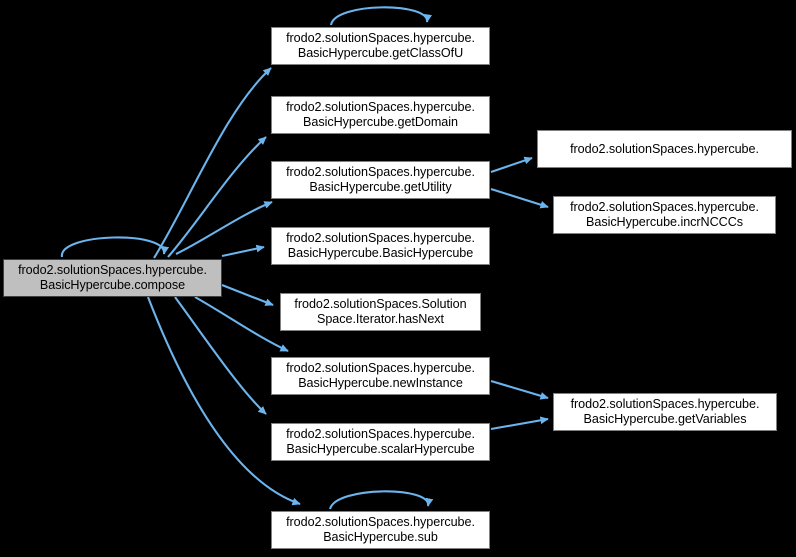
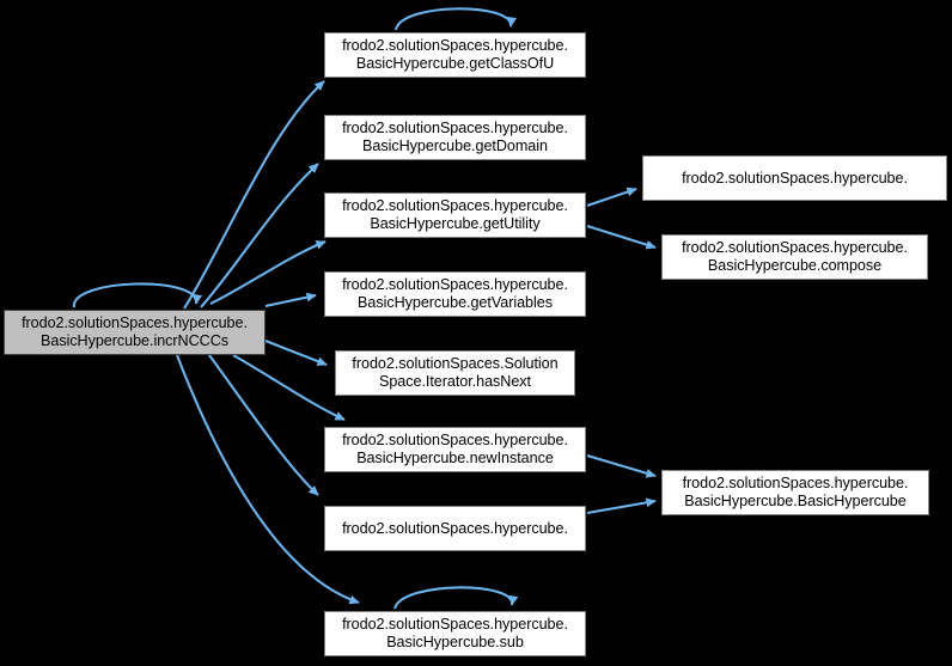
  frodo2.solutionSpaces.hypercube.
- BasicHypercube.compose
+ BasicHypercube.incrNCCCs
  frodo2.solutionSpaces.hypercube.
  BasicHypercube.getClassOfU
  frodo2.solutionSpaces.hypercube.
  BasicHypercube.getDomain
  frodo2.solutionSpaces.hypercube.
  BasicHypercube.getUtility
  frodo2.solutionSpaces.hypercube.
- BasicHypercube.BasicHypercube
+ BasicHypercube.getVariables
  frodo2.solutionSpaces.Solution
  Space.Iterator.hasNext
  frodo2.solutionSpaces.hypercube.
  BasicHypercube.newInstance
  frodo2.solutionSpaces.hypercube.
- BasicHypercube.scalarHypercube
  frodo2.solutionSpaces.hypercube.
  BasicHypercube.sub
  frodo2.solutionSpaces.hypercube.
  frodo2.solutionSpaces.hypercube.
- BasicHypercube.incrNCCCs
+ BasicHypercube.compose
  frodo2.solutionSpaces.hypercube.
- BasicHypercube.getVariables
+ BasicHypercube.BasicHypercube
